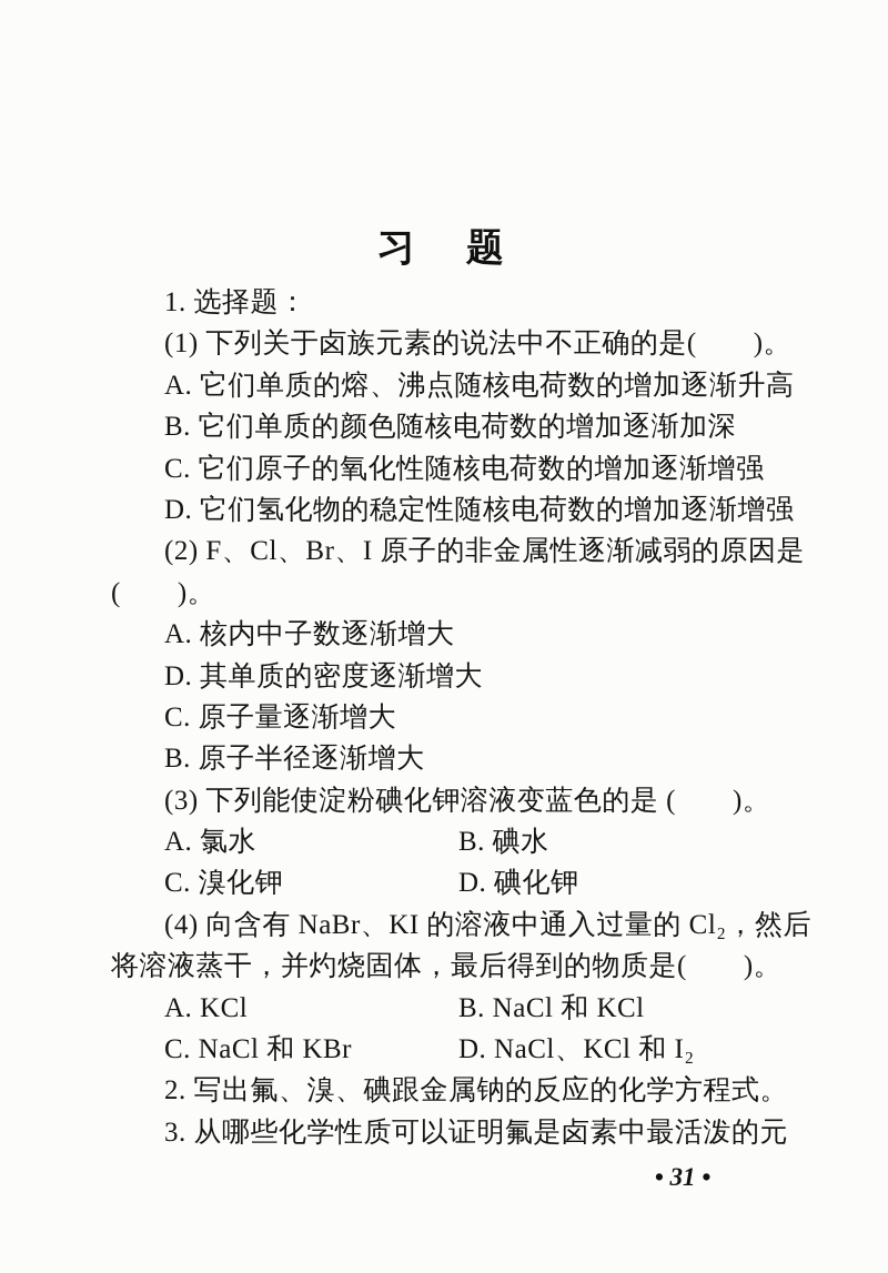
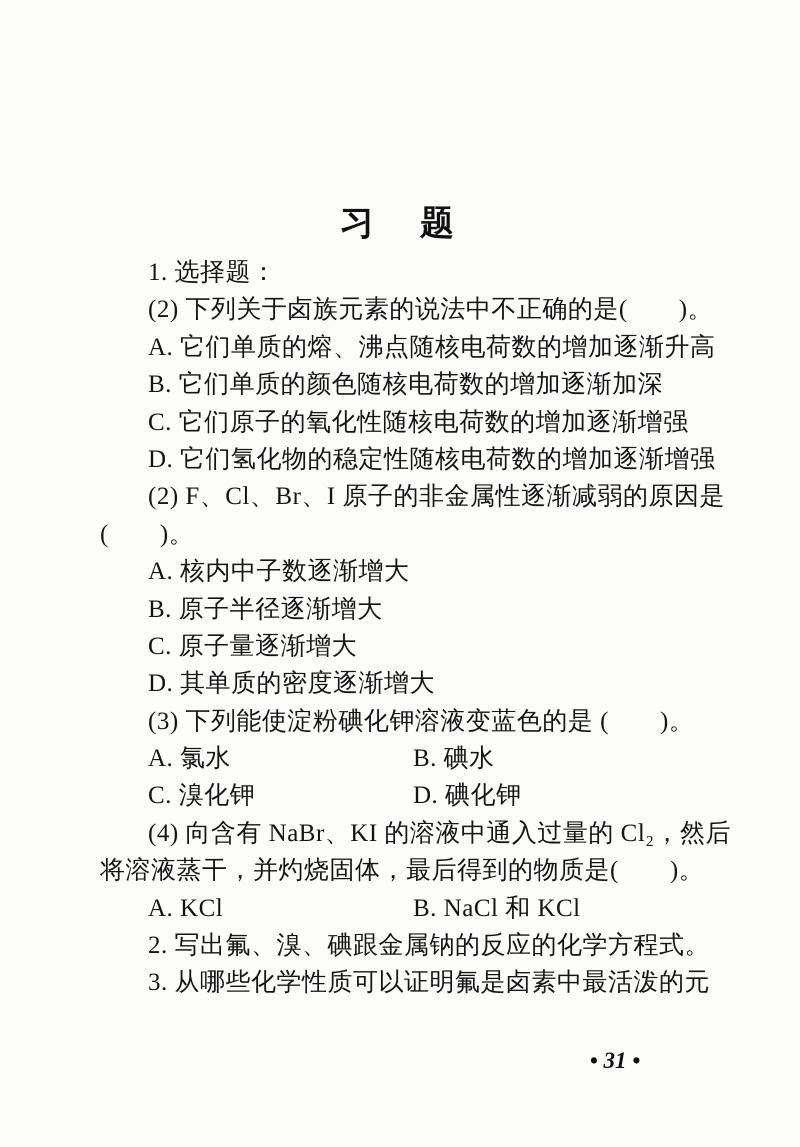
  习 题
  1. 选择题：
- (1) 下列关于卤族元素的说法中不正确的是( )。
+ (2) 下列关于卤族元素的说法中不正确的是( )。
  A. 它们单质的熔、沸点随核电荷数的增加逐渐升高
  B. 它们单质的颜色随核电荷数的增加逐渐加深
  C. 它们原子的氧化性随核电荷数的增加逐渐增强
  D. 它们氢化物的稳定性随核电荷数的增加逐渐增强
  (2) F、Cl、Br、I 原子的非金属性逐渐减弱的原因是
  ( )。
  A. 核内中子数逐渐增大
- D. 其单质的密度逐渐增大
+ B. 原子半径逐渐增大
  C. 原子量逐渐增大
- B. 原子半径逐渐增大
+ D. 其单质的密度逐渐增大
  (3) 下列能使淀粉碘化钾溶液变蓝色的是 ( )。
  A. 氯水
  B. 碘水
  C. 溴化钾
  D. 碘化钾
  (4) 向含有 NaBr、KI 的溶液中通入过量的 Cl₂，然后
  将溶液蒸干，并灼烧固体，最后得到的物质是( )。
  A. KCl
  B. NaCl 和 KCl
- C. NaCl 和 KBr
- D. NaCl、KCl 和 I₂
  2. 写出氟、溴、碘跟金属钠的反应的化学方程式。
  3. 从哪些化学性质可以证明氟是卤素中最活泼的元
  • 31 •
